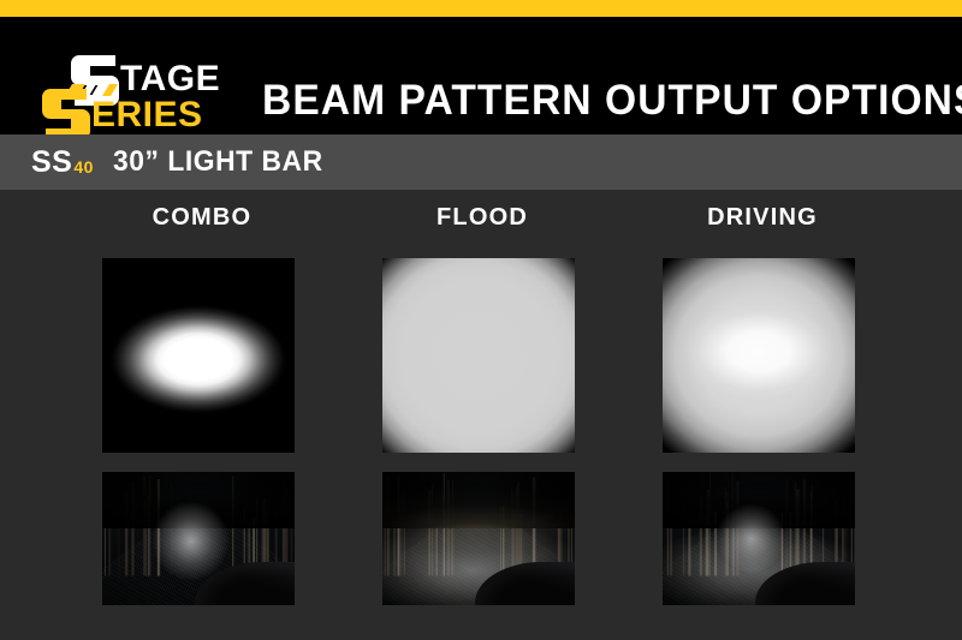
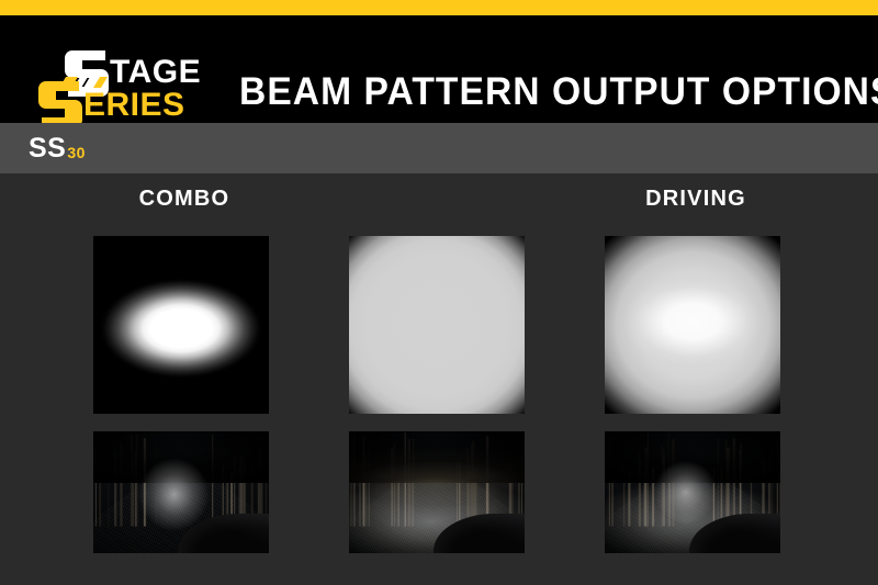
  TAGE
  ERIES
  BEAM PATTERN OUTPUT OPTION
  SS
- 40
+ 30
- 30” LIGHT BAR
  COMBO
- FLOOD
  DRIVING
